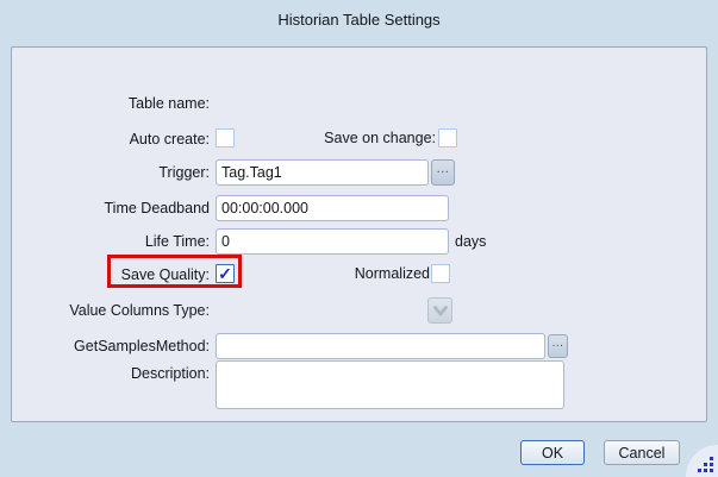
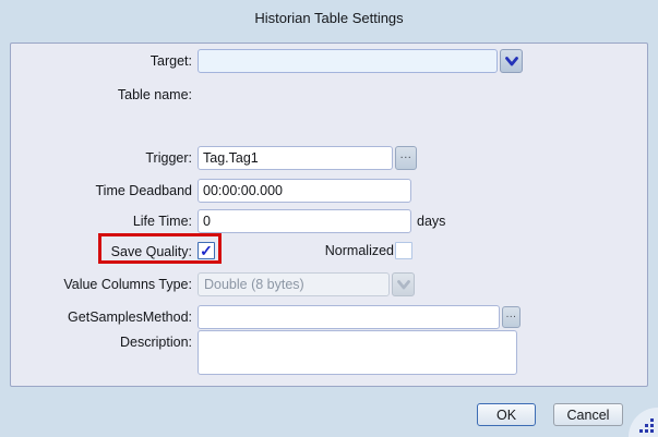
  Historian Table Settings
+ Target:
  Table name:
- Auto create:
- Save on change:
  Trigger:
  Tag.Tag1
  ...
  Time Deadband
  00:00:00.000
  Life Time:
  0
  days
  Save Quality:
  ✓
  Normalized
  Value Columns Type:
+ Double (8 bytes)
  GetSamplesMethod:
  ...
  Description:
  OK
  Cancel
